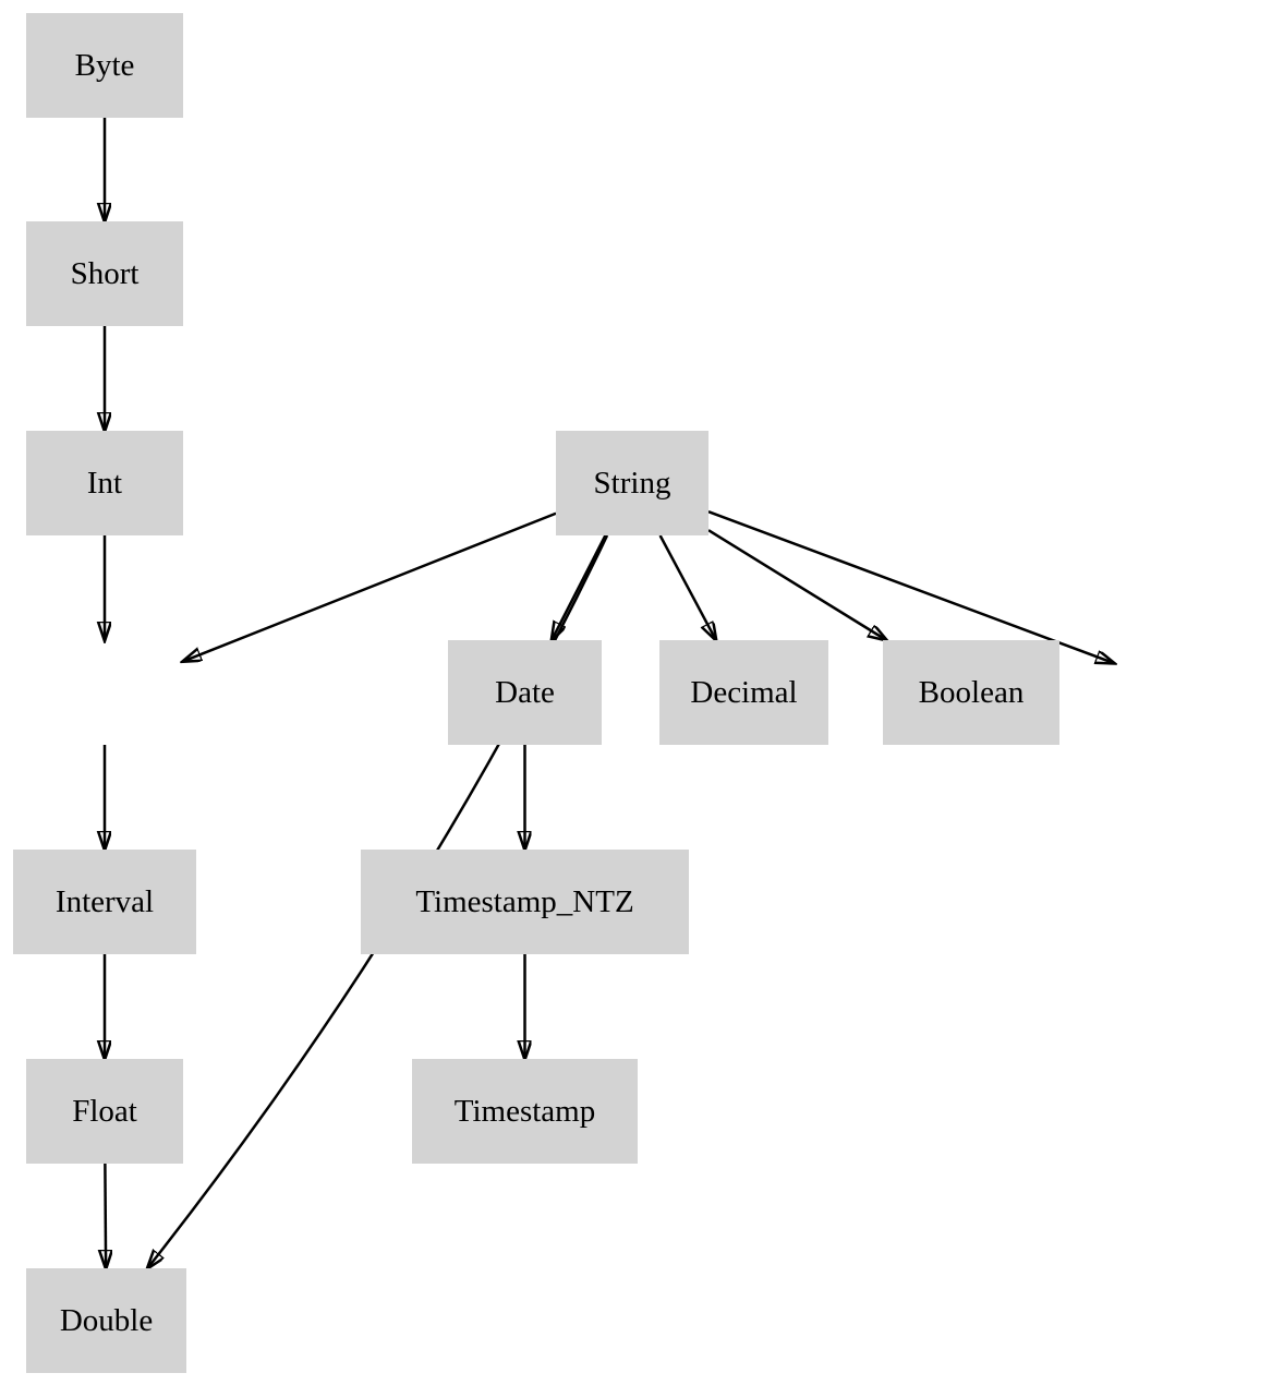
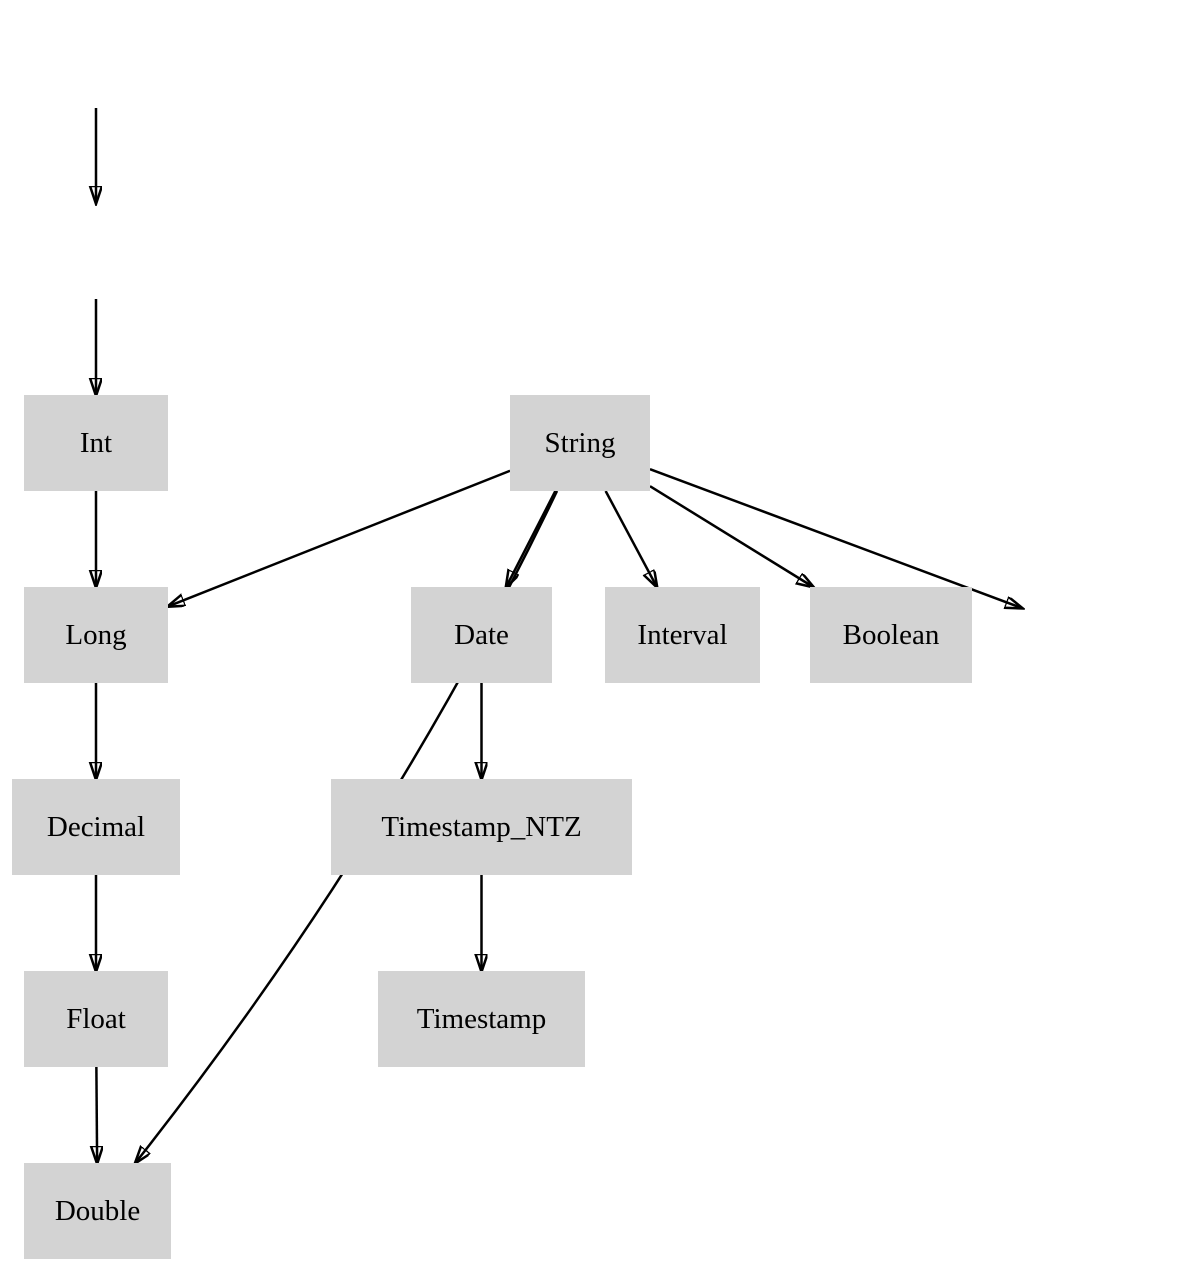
- Byte
- Short
  Int
  String
+ Long
  Date
- Decimal
+ Interval
  Boolean
- Interval
+ Decimal
  Timestamp_NTZ
  Float
  Timestamp
  Double
